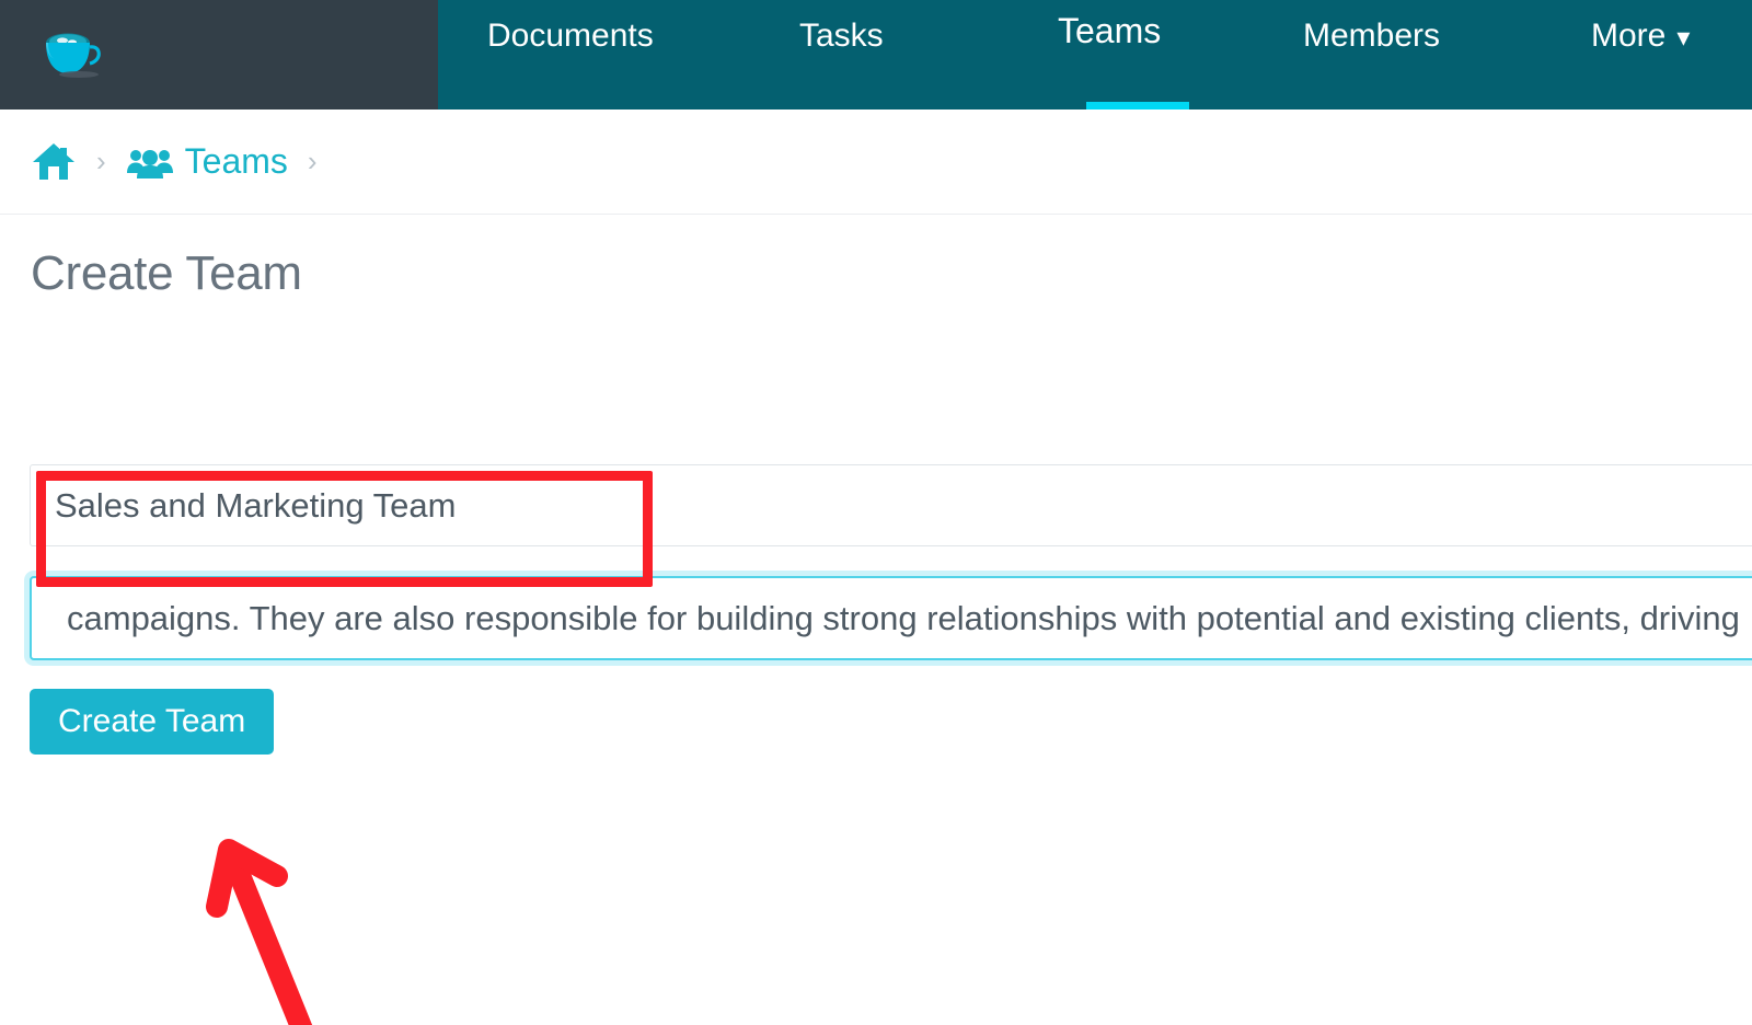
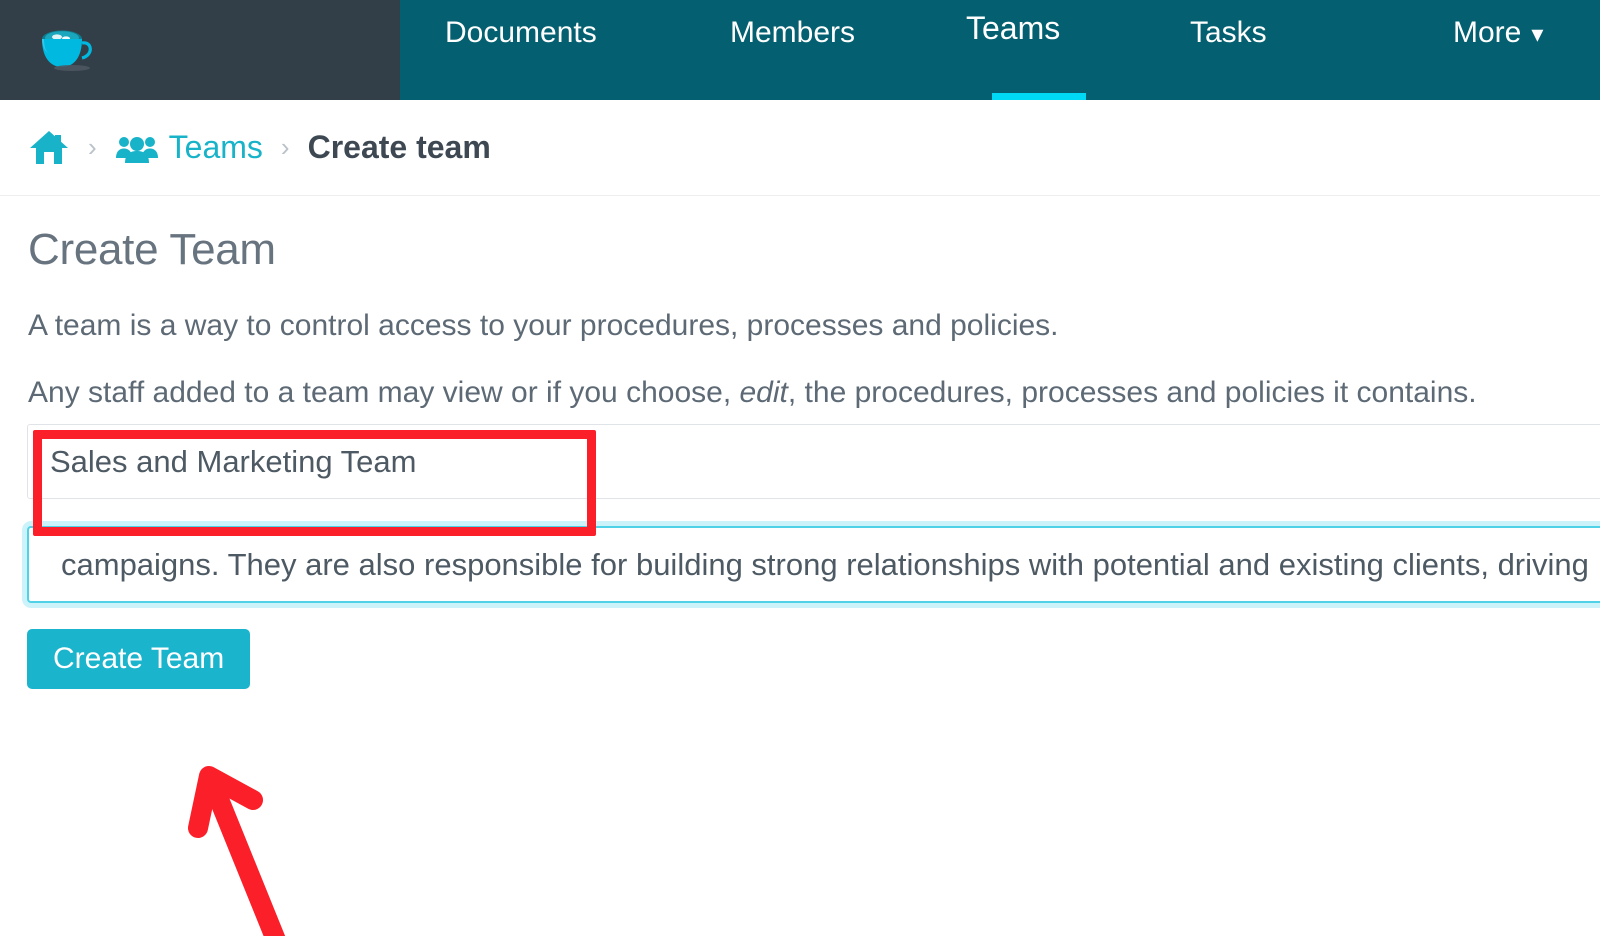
  Documents
- Tasks
+ Members
  Teams
- Members
+ Tasks
  More
  ▾
  ›
  Teams
  ›
+ Create team
  Create Team
+ A team is a way to control access to your procedures, processes and policies.
+ Any staff added to a team may view or if you choose, edit, the procedures, processes and policies it contains.
  Sales and Marketing Team
  campaigns. They are also responsible for building strong relationships with potential and existing clients, driving
  Create Team
